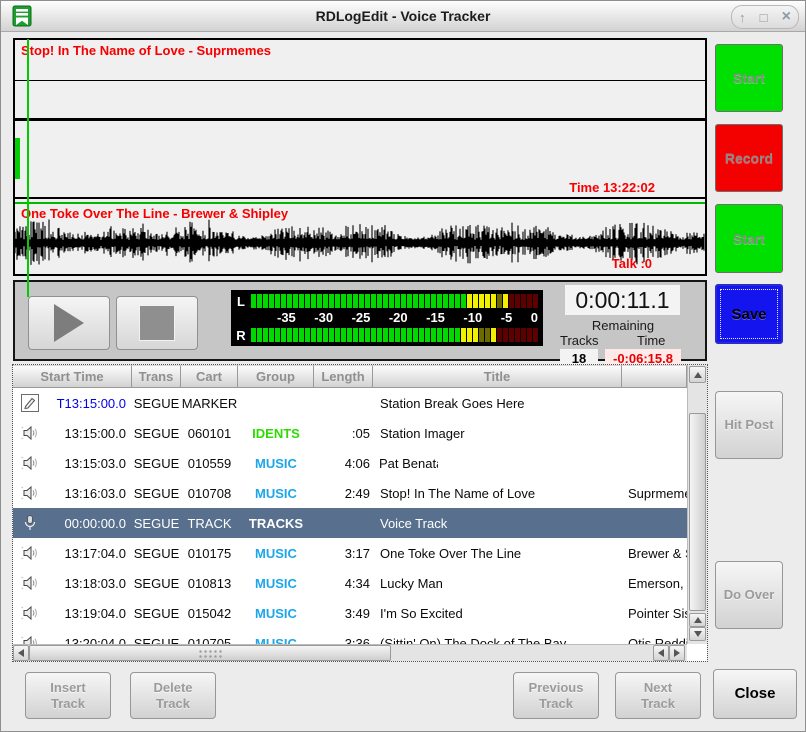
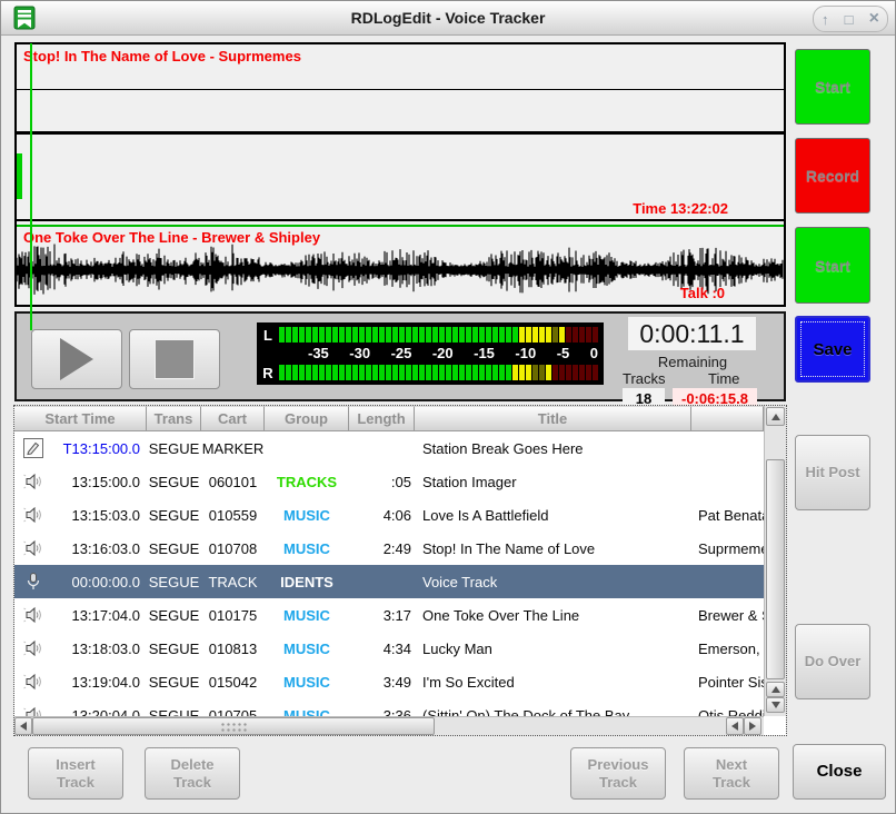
  RDLogEdit - Voice Tracker
  ↑
  □
  ×
  Stop! In The Name of Love - Suprmemes
  Time 13:22:02
  ne Toke Over The Line - Brewer & Shipley
  Talk :0
  L
  -35
  -30
  -25
  -20
  -15
  -10
  -5
  0
  R
  0:00:11.1
  Remaining
  Tracks
  Time
  18
  -0:06:15.8
  Start Time
  Trans
  Cart
  Group
  Length
  Title
  T13:15:00.0
  SEGUE
  MARKER
  Station Break Goes Here
  13:15:00.0
  SEGUE
  060101
- IDENTS
+ TRACKS
  :05
  Station Imager
  13:15:03.0
  SEGUE
  010559
  MUSIC
  4:06
+ Love Is A Battlefield
  Pat Benat
  13:16:03.0
  SEGUE
  010708
  MUSIC
  2:49
  Stop! In The Name of Love
  Suprmem
  00:00:00.0
  SEGUE
  TRACK
- TRACKS
+ IDENTS
  Voice Track
  13:17:04.0
  SEGUE
  010175
  MUSIC
  3:17
  One Toke Over The Line
  13:18:03.0
  SEGUE
  010813
  MUSIC
  4:34
  Lucky Man
  13:19:04.0
  SEGUE
  015042
  MUSIC
  3:49
  I'm So Excited
  13:20:04.0
  SEGUE
  010705
  MUSIC
  3:36
  (Sittin' On) The Dock of The Bay
  Otis Redd
  Start
  Record
  Start
  Save
  Hit Post
  Do Over
  Close
  Insert Track
  Delete Track
  Previous Track
  Next Track
